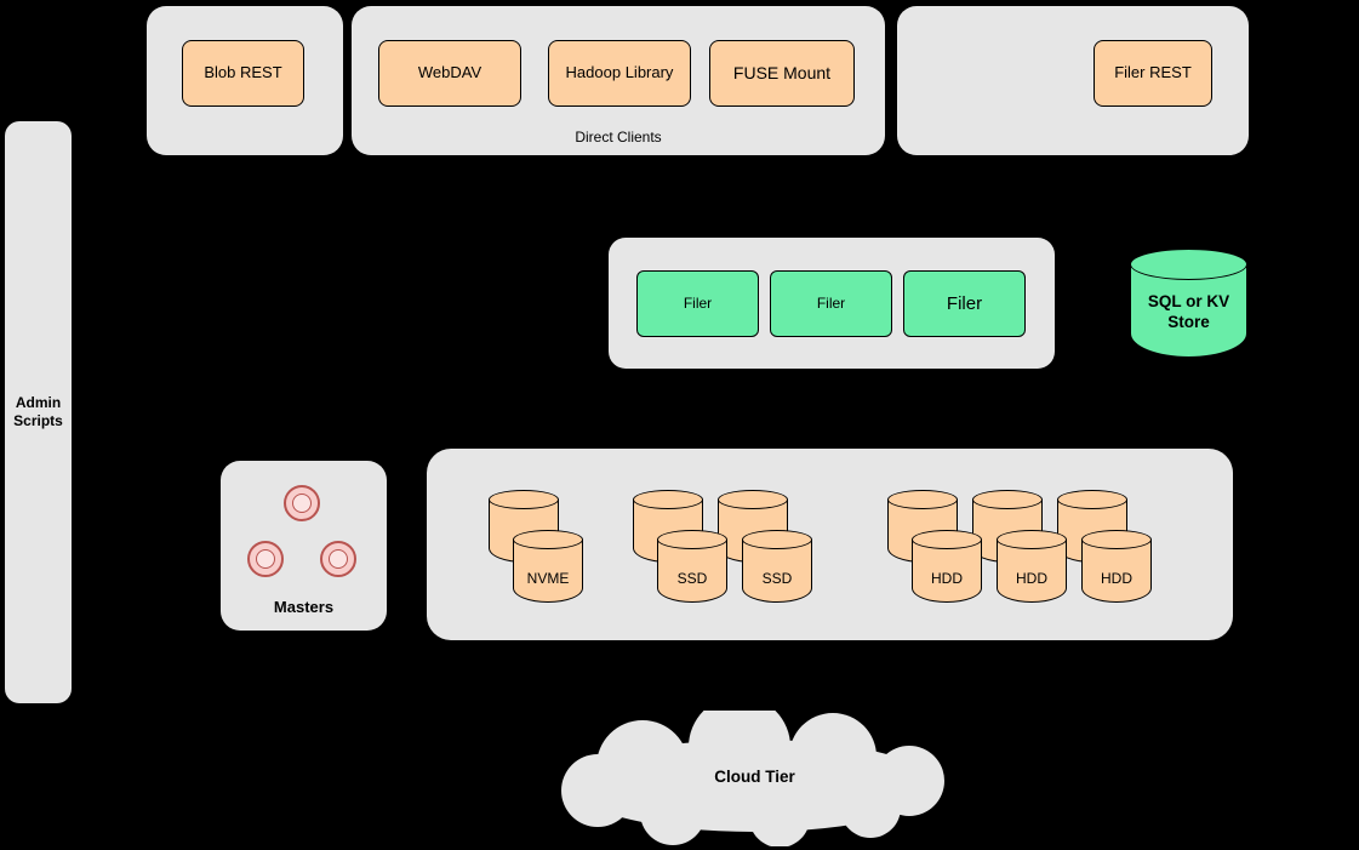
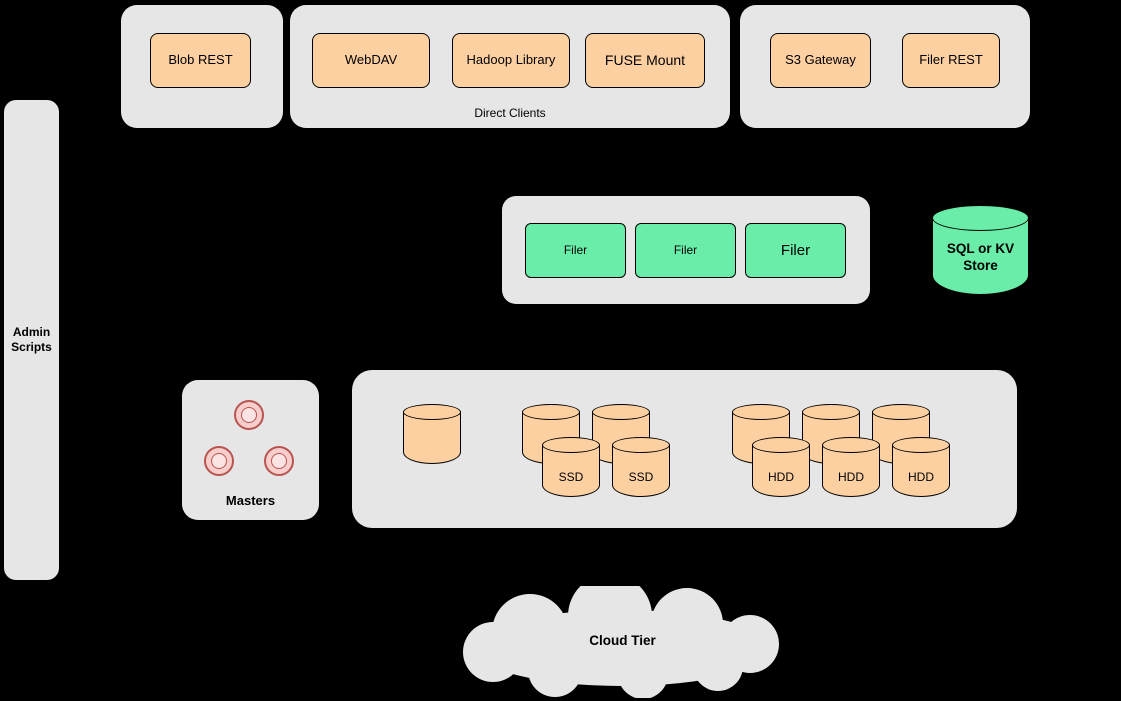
  Blob REST
  WebDAV
  Hadoop Library
  FUSE Mount
  Direct Clients
+ S3 Gateway
  Filer REST
  Admin Scripts
  Filer
  Filer
  Filer
  SQL or KV Store
  Masters
- NVME
  SSD
  SSD
  HDD
  HDD
  HDD
  Cloud Tier
